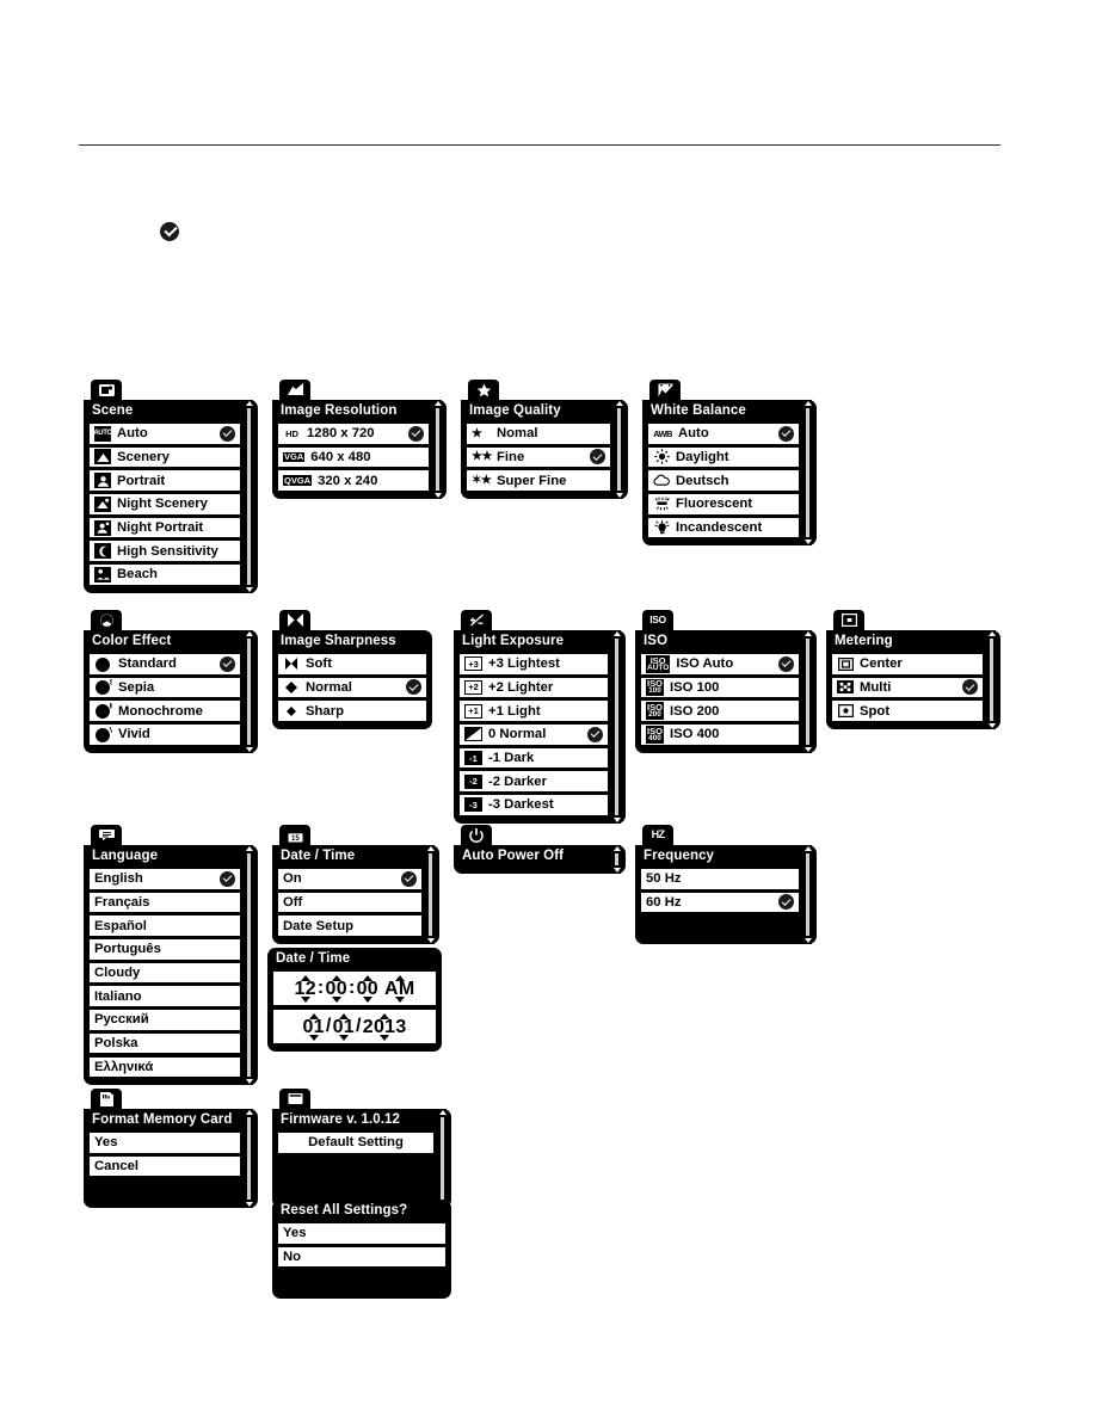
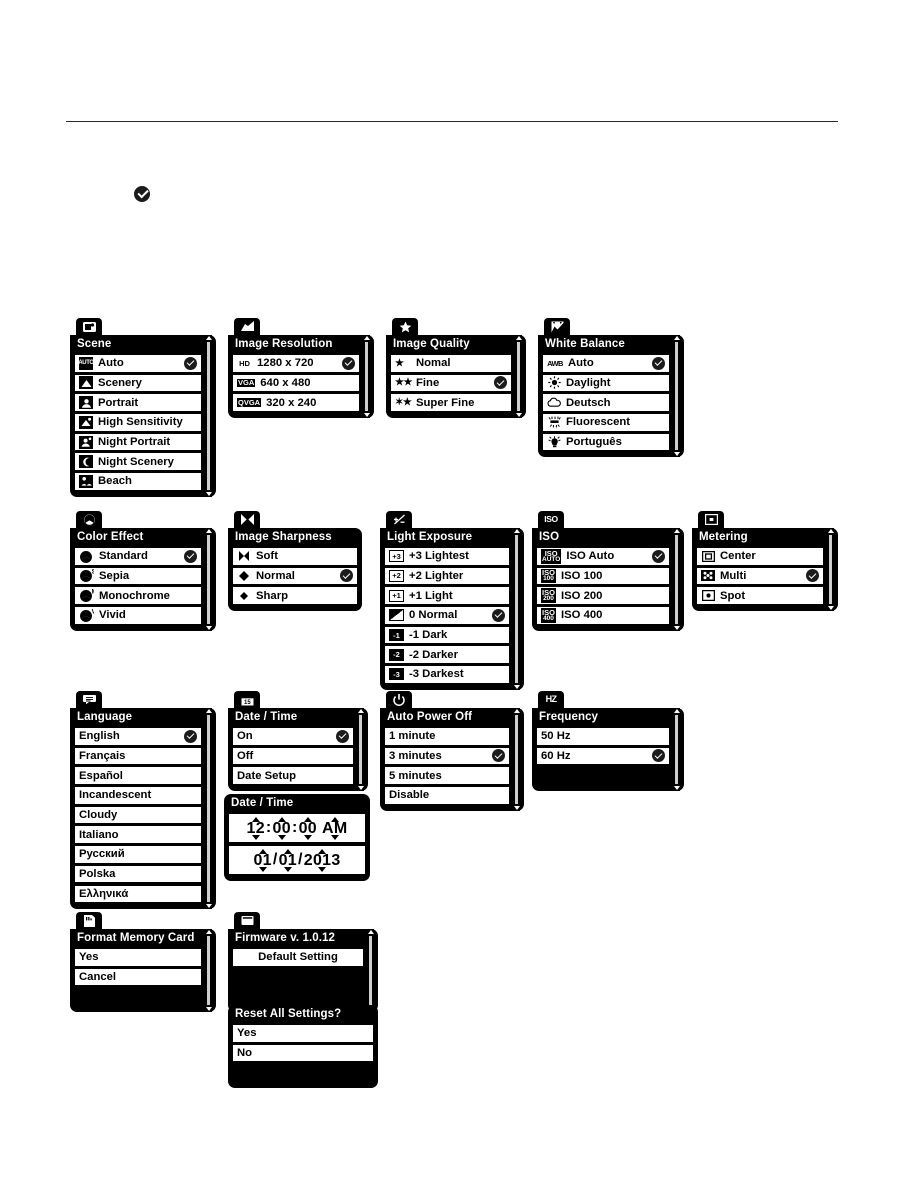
  Scene
  Auto
  Scenery
  Portrait
- Night Scenery
+ High Sensitivity
  Night Portrait
- High Sensitivity
+ Night Scenery
  Beach
  Image Resolution
  HD
  1280 x 720
  VGA
  640 x 480
  QVGA
  320 x 240
  Image Quality
  ★
  Nomal
  ★★
  Fine
  ✶★
  Super Fine
  White Balance
  AWB
  Auto
  Daylight
  Deutsch
  Fluorescent
- Incandescent
+ Português
  Color Effect
  Standard
  Sepia
  Monochrome
  Vivid
  Image Sharpness
  Soft
  Normal
  Sharp
  Light Exposure
  +3
  +3 Lightest
  +2
  +2 Lighter
  +1
  +1 Light
  0 Normal
  -1
  -1 Dark
  -2
  -2 Darker
  -3
  -3 Darkest
  ISO
  ISO
  ISO
  ISO Auto
  ISO
  ISO 100
  ISO
  ISO 200
  ISO
  ISO 400
  Metering
  Center
  Multi
  Spot
  Language
  English
  Français
  Español
- Português
+ Incandescent
  Cloudy
  Italiano
  Русский
  Polska
  Ελληνικά
  Date / Time
  On
  Off
  Date Setup
  Auto Power Off
+ 1 minute
+ 3 minutes
+ 5 minutes
+ Disable
  HZ
  Frequency
  50 Hz
  60 Hz
  Format Memory Card
  Yes
  Cancel
  Firmware v. 1.0.12
  Default Setting
  Reset All Settings?
  Yes
  No
  Date / Time
  12
  :
  00
  :
  00
  AM
  01
  /
  01
  /
  2013
